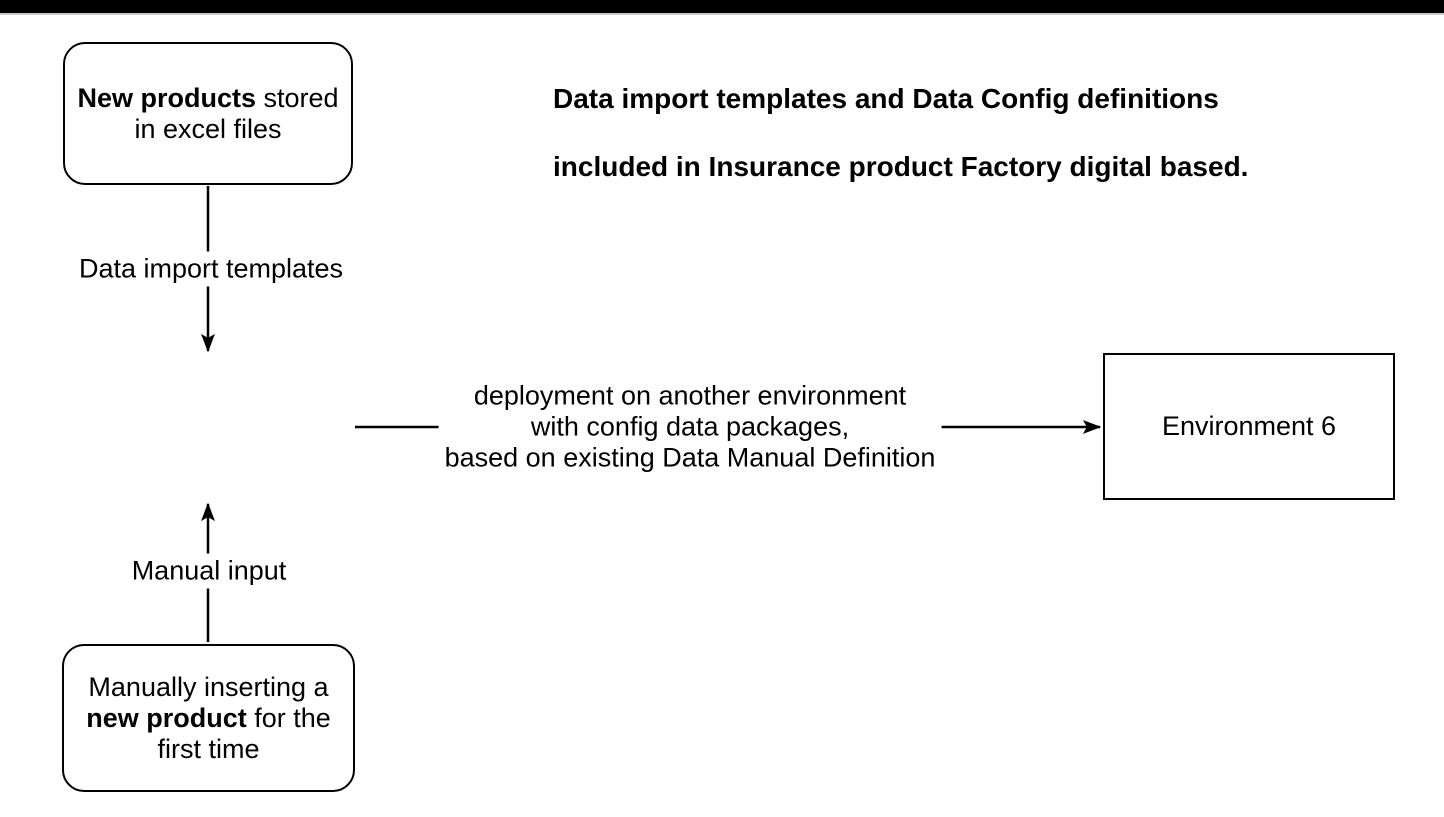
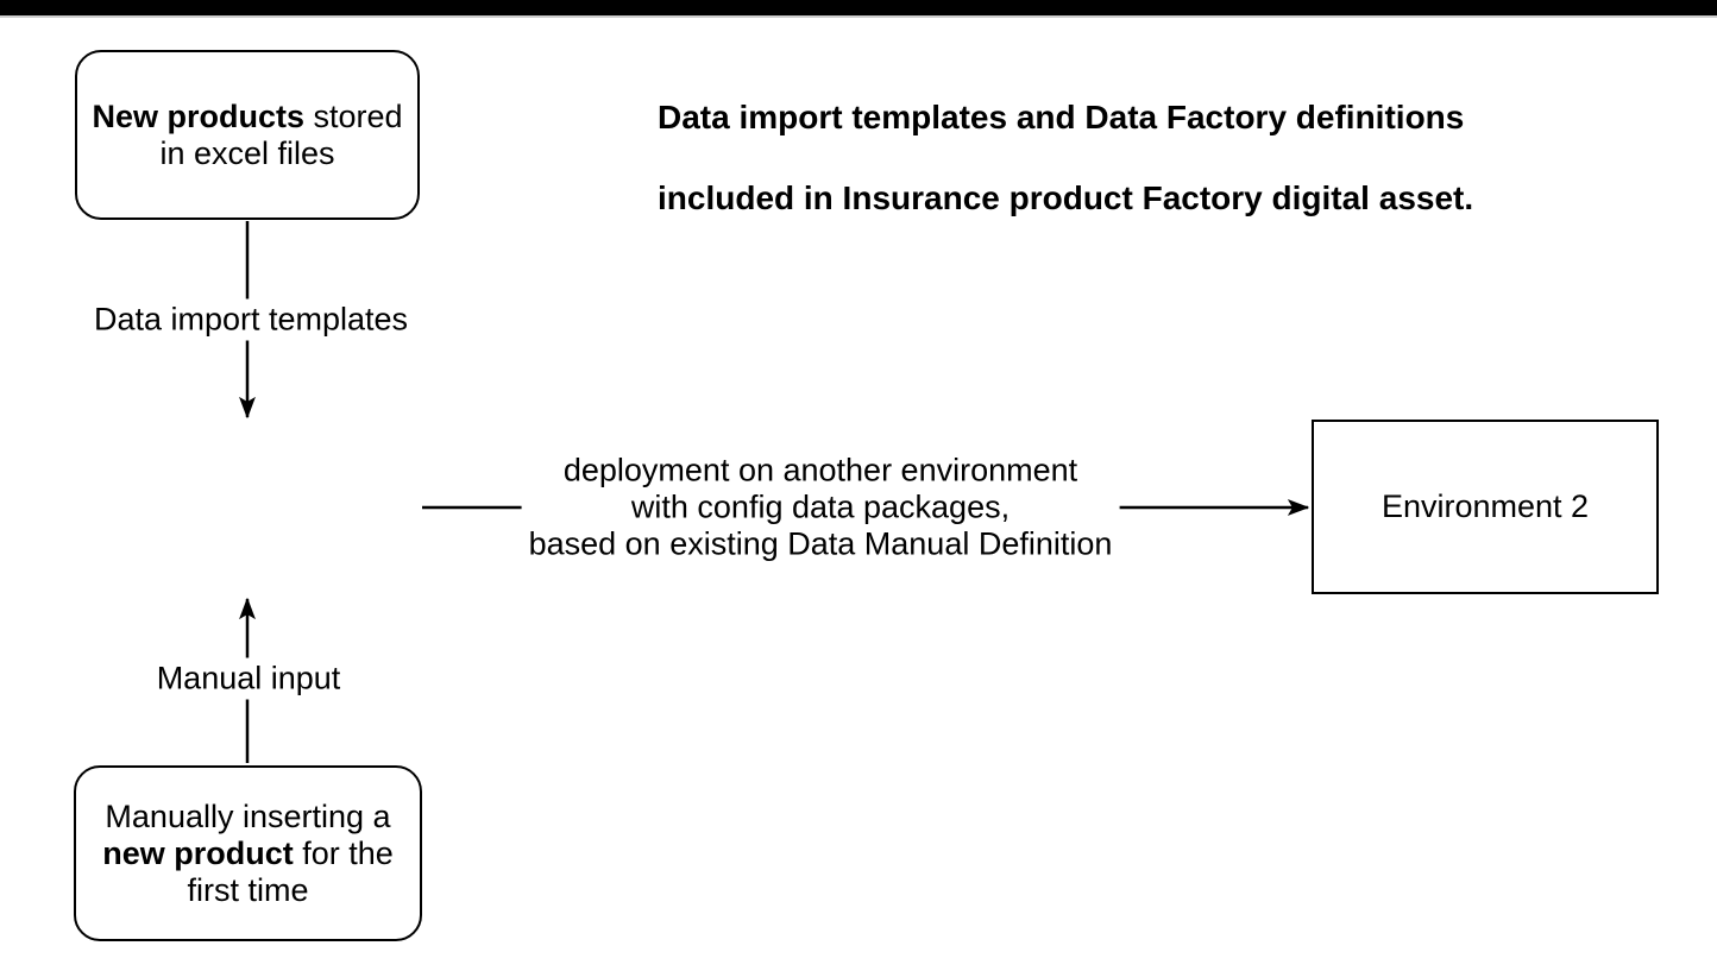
- Data import templates and Data Config definitions
+ Data import templates and Data Factory definitions
- included in Insurance product Factory digital based.
+ included in Insurance product Factory digital asset.
  New products stored
  in excel files
- Environment 6
+ Environment 2
  Manually inserting a
  new product for the
  first time
  Data import templates
  deployment on another environment
  with config data packages,
  based on existing Data Manual Definition
  Manual input
